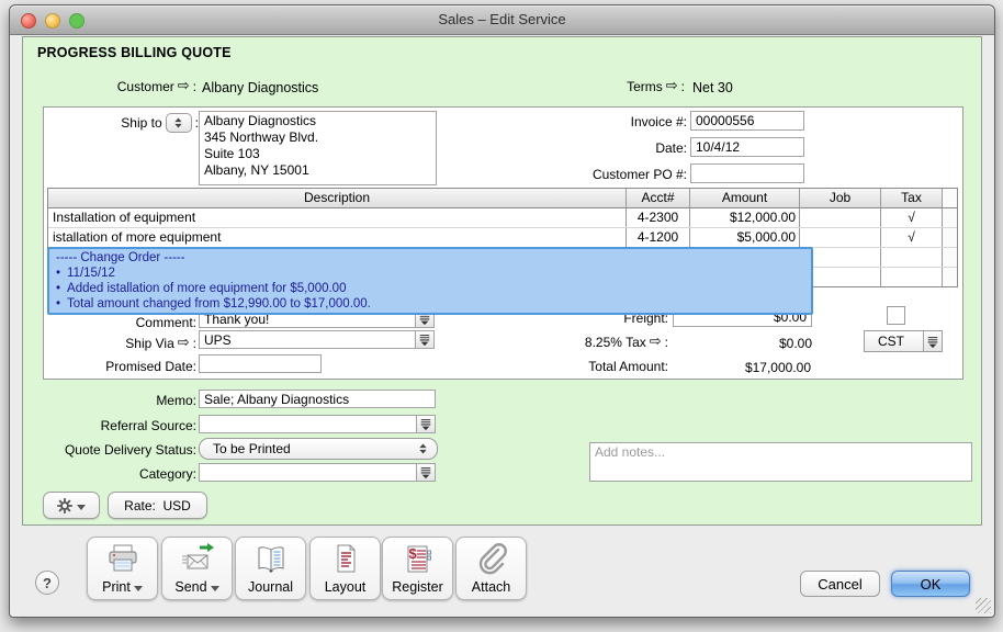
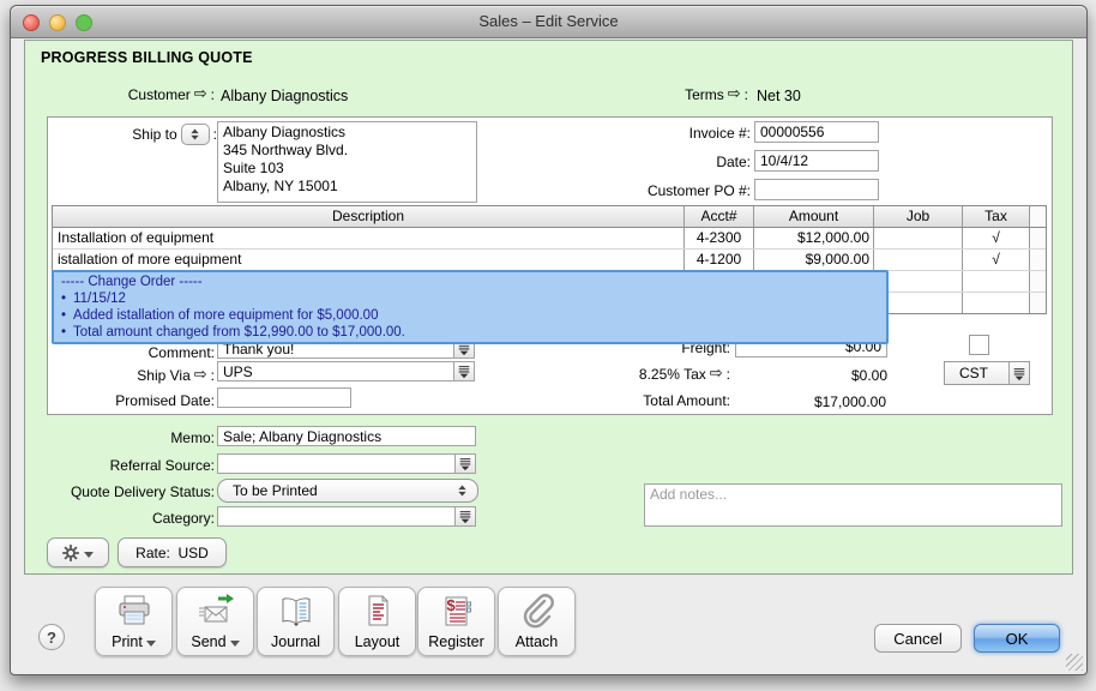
  Sales – Edit Service
  PROGRESS BILLING QUOTE
  Customer
  ⇨
  :
  Albany Diagnostics
  Terms
  ⇨
  :
  Net 30
  Ship to
  :
  Albany Diagnostics
  345 Northway Blvd.
  Suite 103
  Albany, NY 15001
  Invoice #:
  00000556
  Date:
  10/4/12
  Customer PO #:
  Description
  Acct#
  Amount
  Job
  Tax
  Installation of equipment
  4-2300
  $12,000.00
  √
  istallation of more equipment
  4-1200
- $5,000.00
+ $9,000.00
  √
  ----- Change Order -----
  •
  11/15/12
  •
  Added istallation of more equipment for $5,000.00
  •
  Total amount changed from $12,990.00 to $17,000.00.
  Comment:
  Thank you!
  Ship Via
  ⇨
  :
  UPS
  Promised Date:
  Freight:
  $0.00
  8.25% Tax
  ⇨
  :
  $0.00
  Total Amount:
  $17,000.00
  CST
  Memo:
  Sale; Albany Diagnostics
  Referral Source:
  Quote Delivery Status:
  To be Printed
  Category:
  Add notes...
  Rate: USD
  ?
  Print
  Send
  Journal
  Layout
  $
  Register
  Attach
  Cancel
  OK
